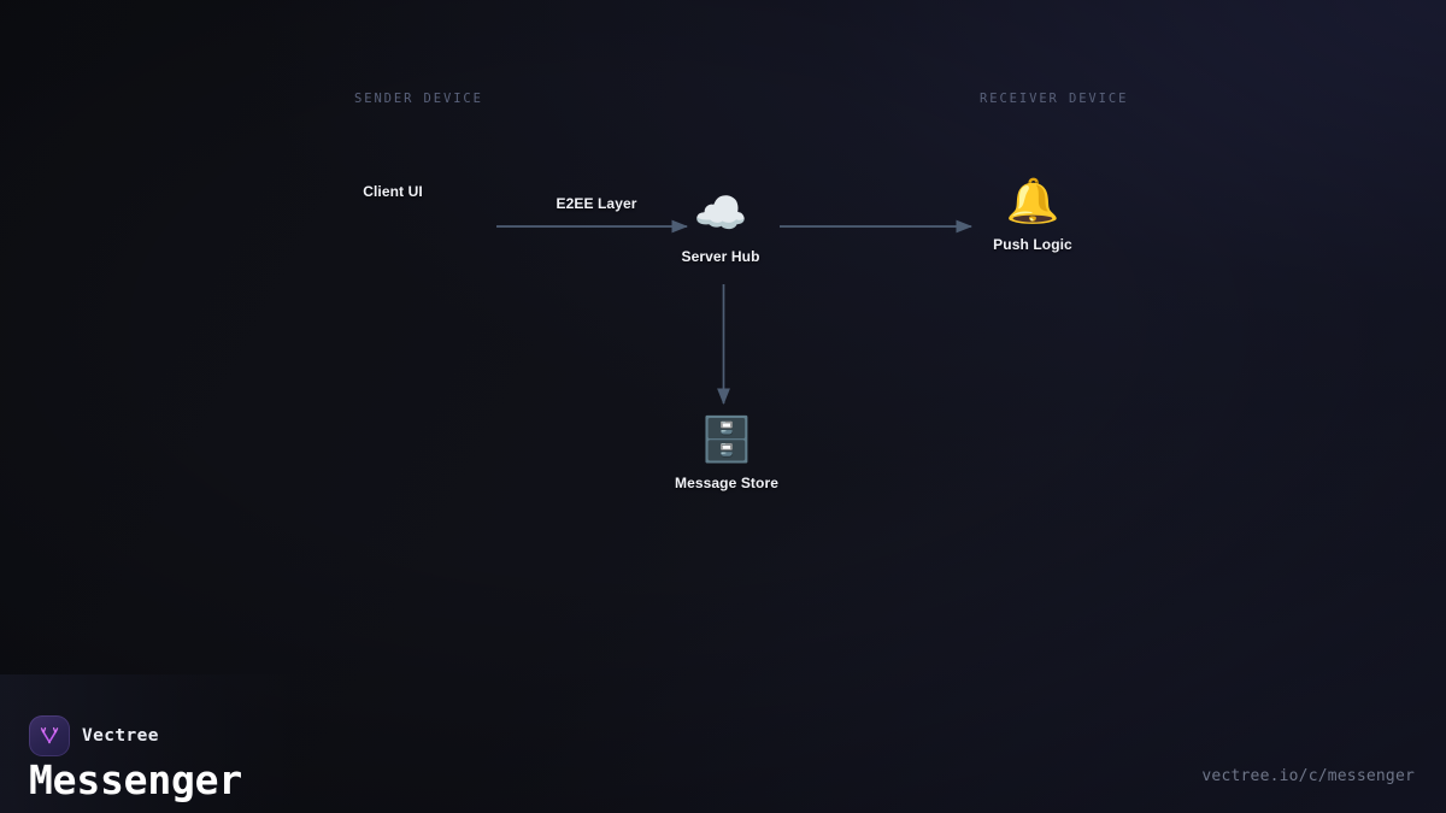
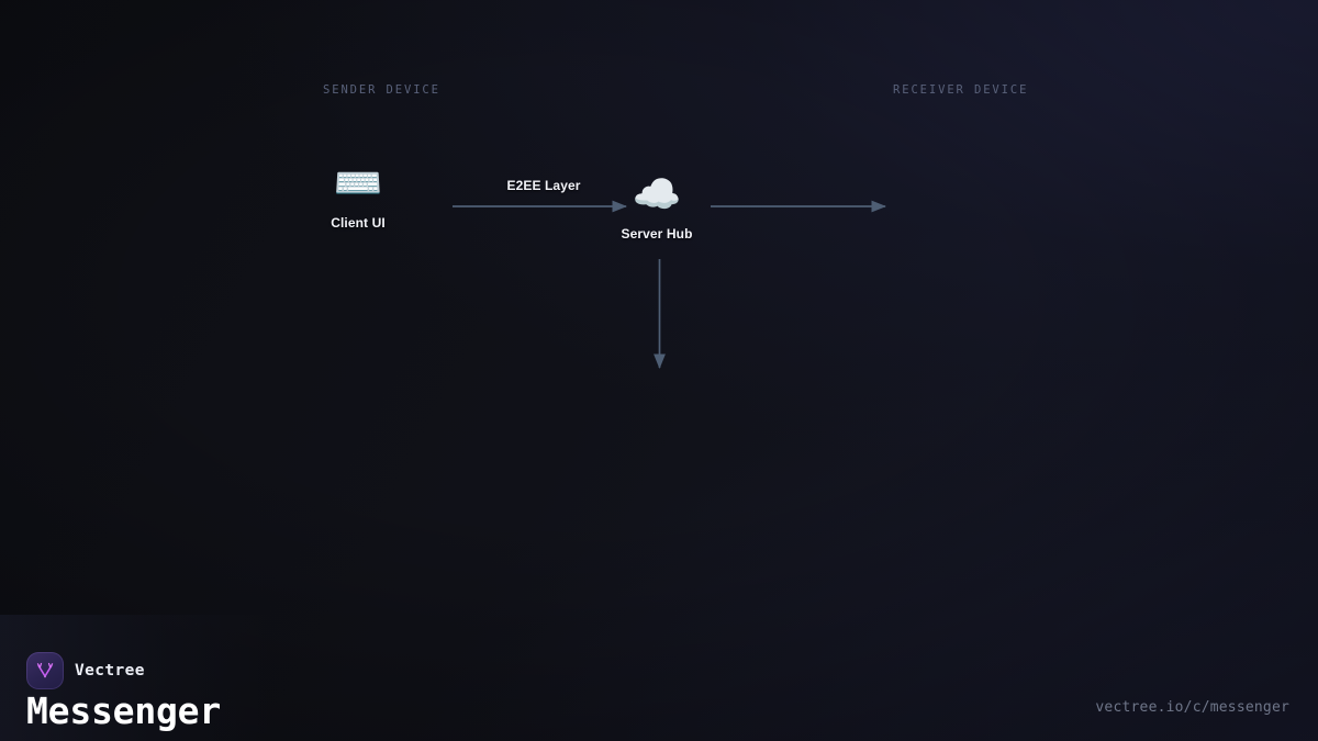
  SENDER DEVICE
  RECEIVER DEVICE
+ ⌨️
  Client UI
  E2EE Layer
  ☁️
  Server Hub
- 🔔
- Push Logic
- 🗄️
- Message Store
  Vectree
  Messenger
  vectree.io/c/messenger
